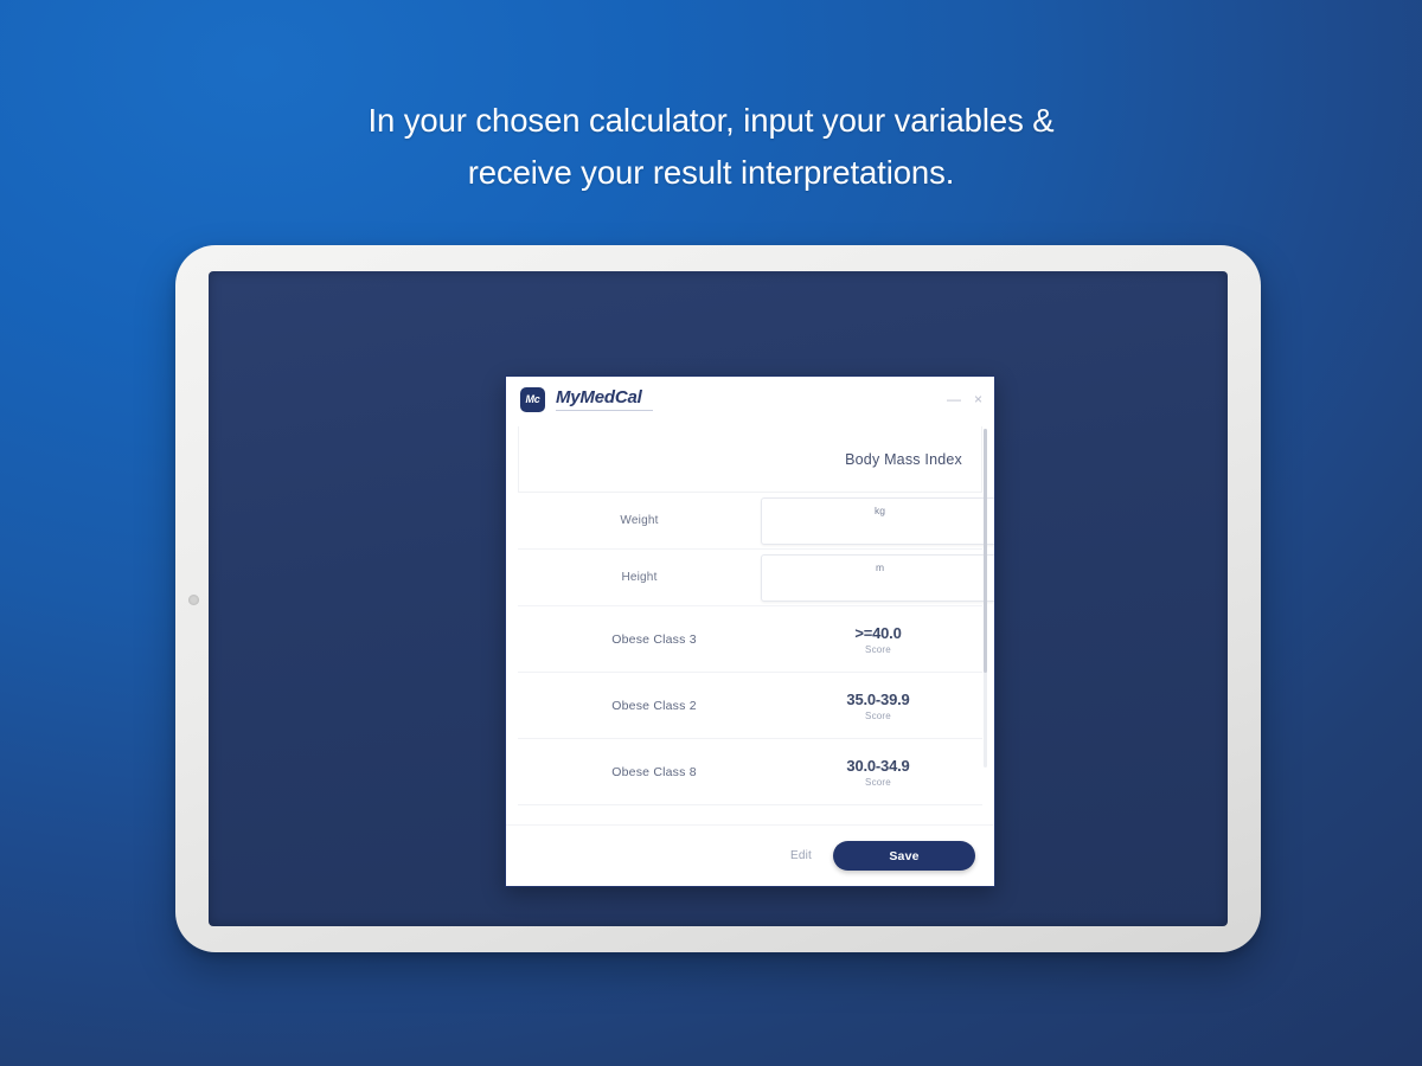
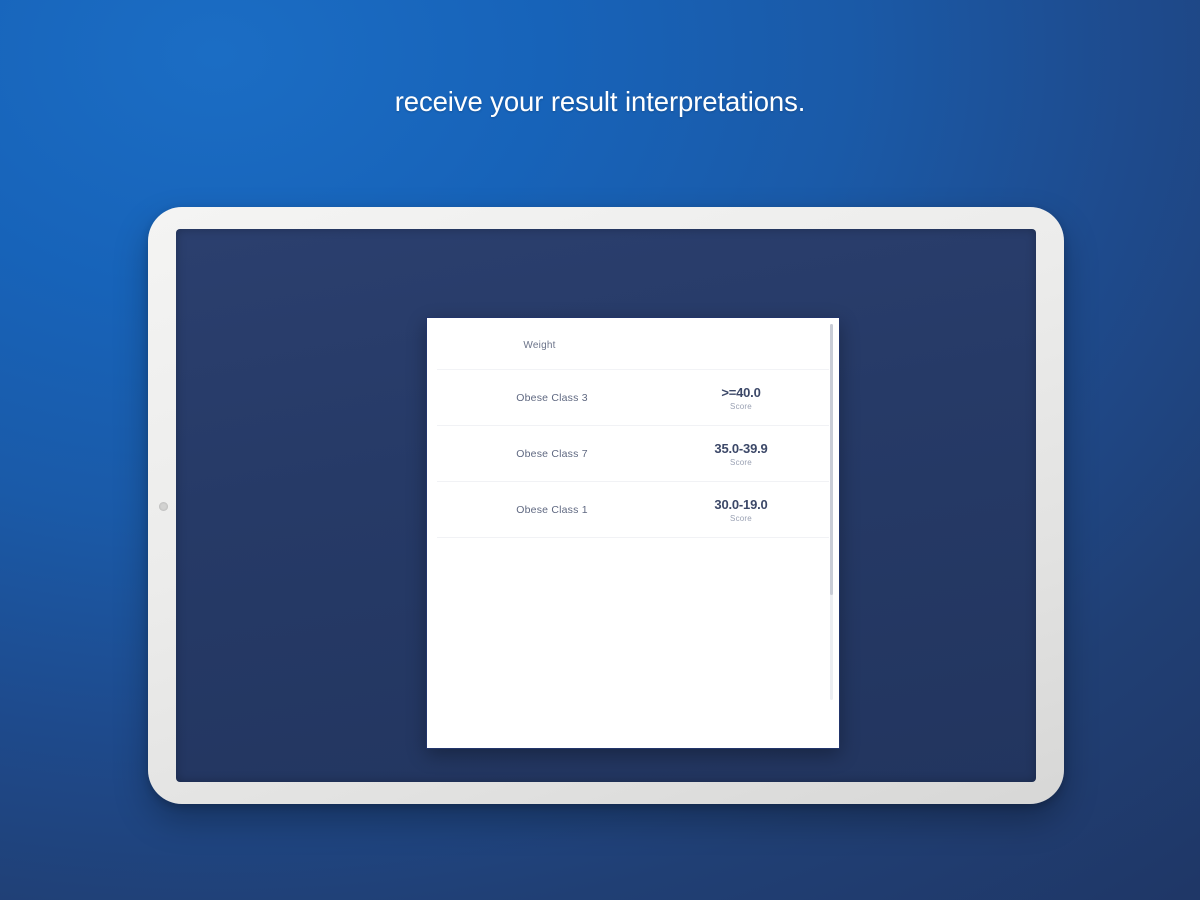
- In your chosen calculator, input your variables &
  receive your result interpretations.
- Mc
- MyMedCal
- —
- ×
- Body Mass Index
  Weight
- kg
- Height
- m
  Obese Class 3
  >=40.0
  Score
- Obese Class 2
+ Obese Class 7
  35.0-39.9
  Score
- Obese Class 8
+ Obese Class 1
- 30.0-34.9
+ 30.0-19.0
  Score
- Edit
- Save
